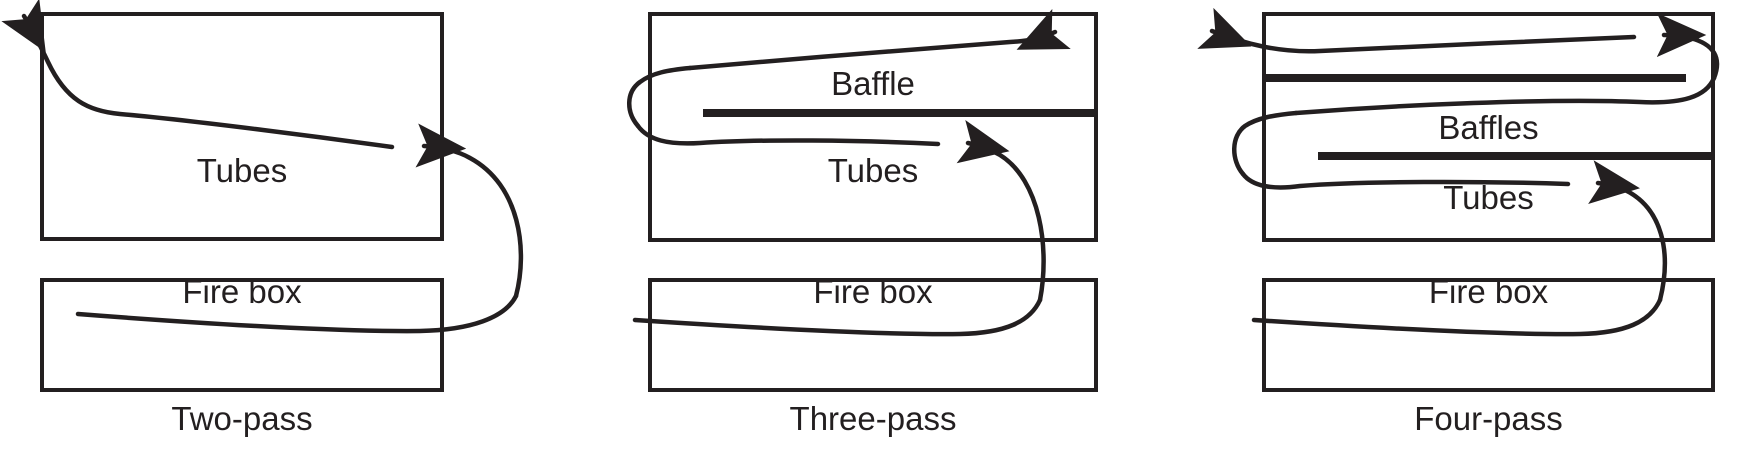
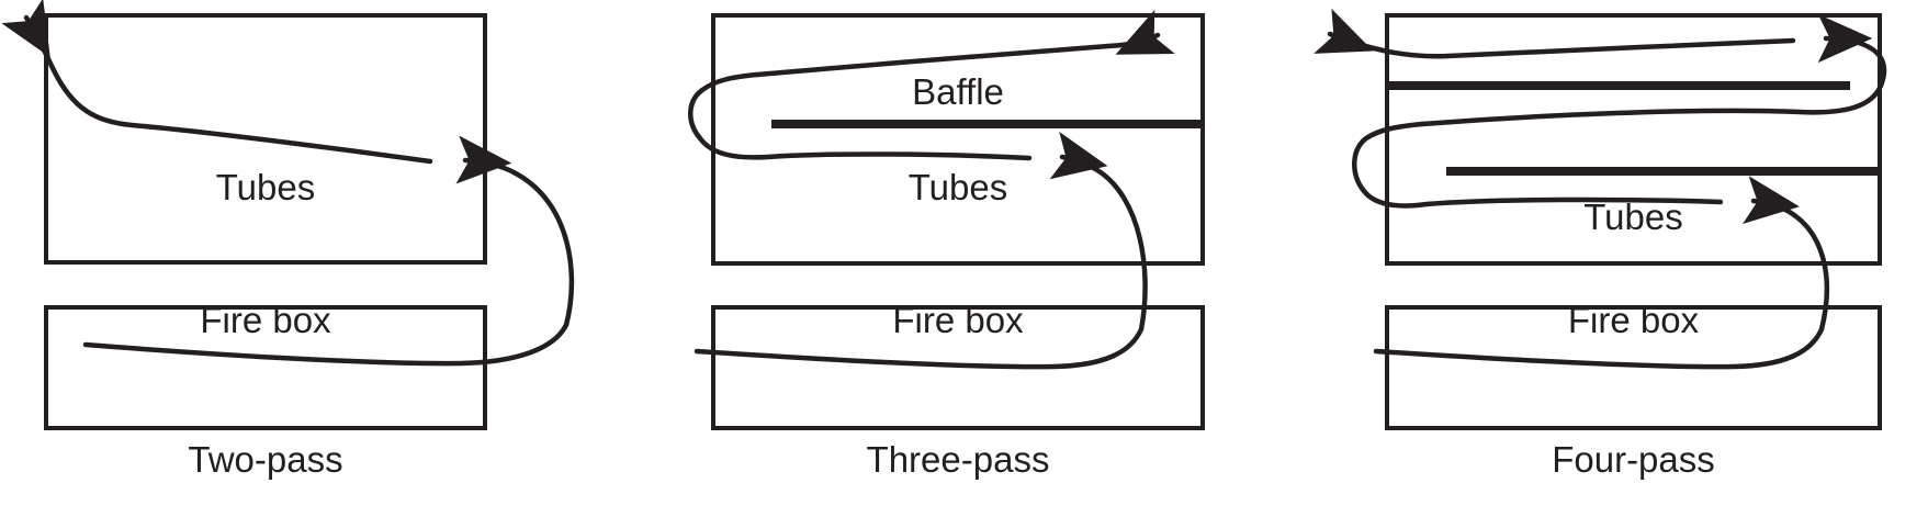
  Tubes
  Fire box
  Two-pass
  Baffle
  Tubes
  Fire box
  Three-pass
- Baffles
  Tubes
  Fire box
  Four-pass
